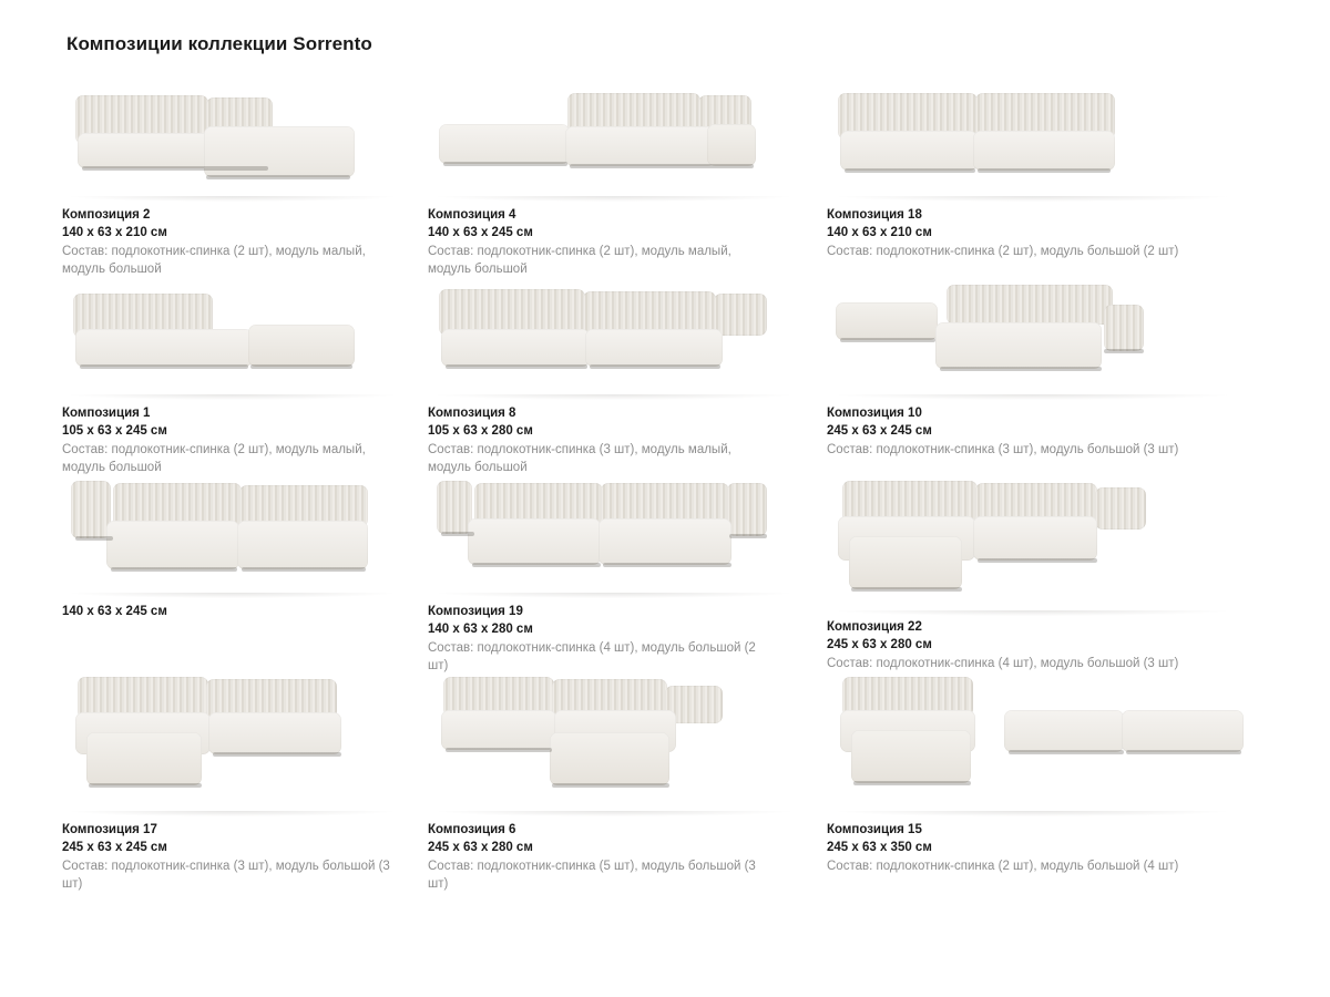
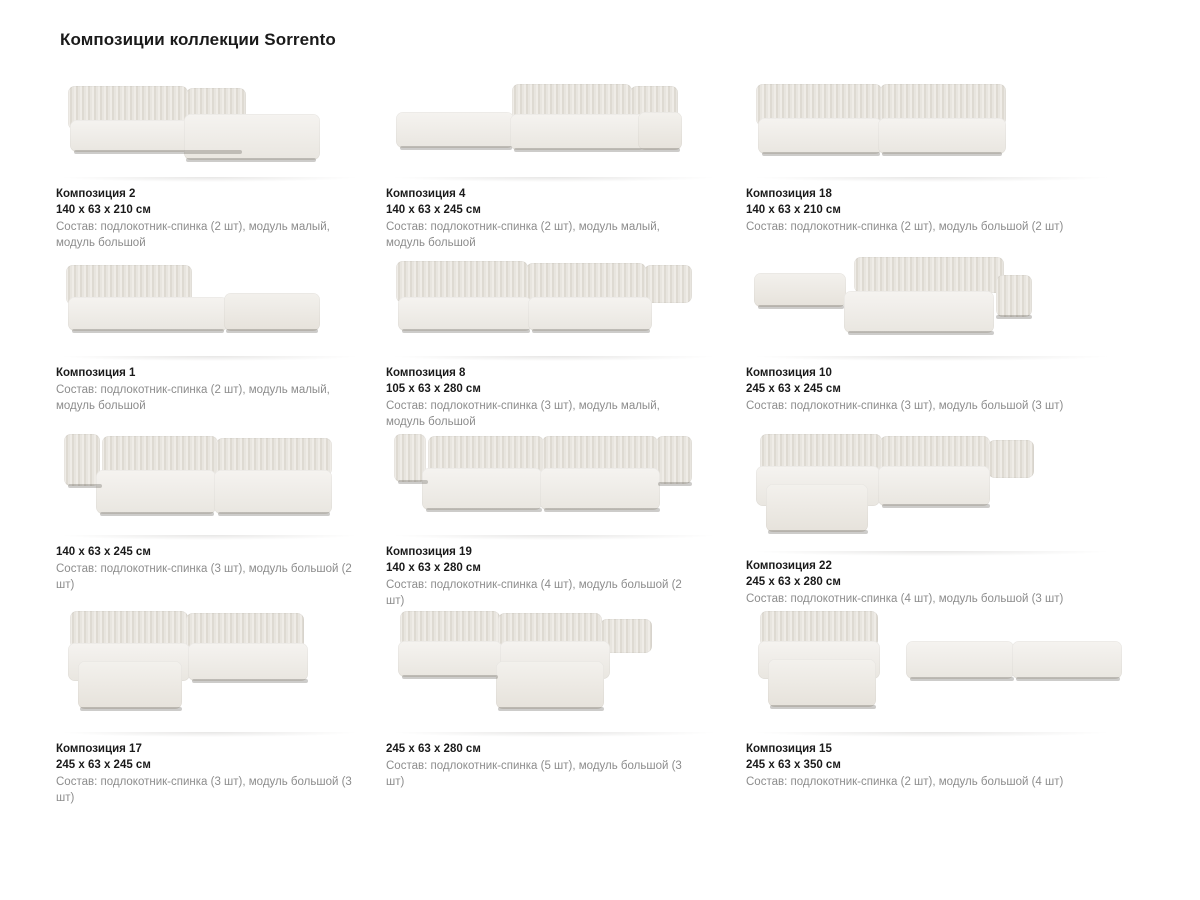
  Композиции коллекции Sorrento
  Композиция 2
  140 x 63 x 210 см
  Состав: подлокотник-спинка (2 шт), модуль малый, модуль большой
  Композиция 4
  140 x 63 x 245 см
  Состав: подлокотник-спинка (2 шт), модуль малый, модуль большой
  Композиция 18
  140 x 63 x 210 см
  Состав: подлокотник-спинка (2 шт), модуль большой (2 шт)
  Композиция 1
- 105 x 63 x 245 см
  Состав: подлокотник-спинка (2 шт), модуль малый, модуль большой
  Композиция 8
  105 x 63 x 280 см
  Состав: подлокотник-спинка (3 шт), модуль малый, модуль большой
  Композиция 10
  245 x 63 x 245 см
  Состав: подлокотник-спинка (3 шт), модуль большой (3 шт)
  140 x 63 x 245 см
+ Состав: подлокотник-спинка (3 шт), модуль большой (2 шт)
  Композиция 19
  140 x 63 x 280 см
  Состав: подлокотник-спинка (4 шт), модуль большой (2 шт)
  Композиция 22
  245 x 63 x 280 см
  Состав: подлокотник-спинка (4 шт), модуль большой (3 шт)
  Композиция 17
  245 x 63 x 245 см
  Состав: подлокотник-спинка (3 шт), модуль большой (3 шт)
- Композиция 6
  245 x 63 x 280 см
  Состав: подлокотник-спинка (5 шт), модуль большой (3 шт)
  Композиция 15
  245 x 63 x 350 см
  Состав: подлокотник-спинка (2 шт), модуль большой (4 шт)
